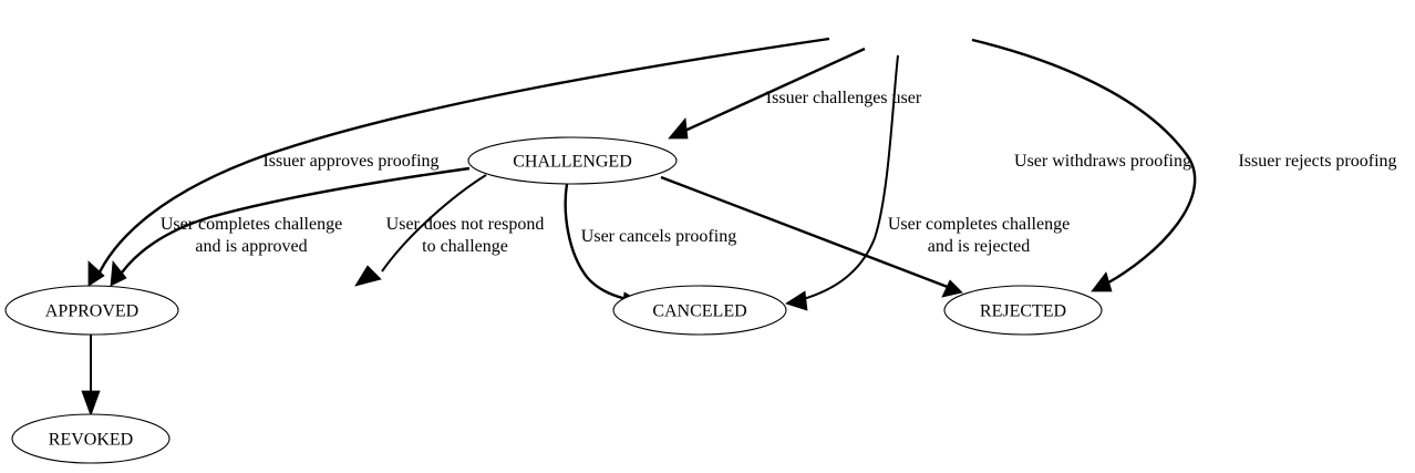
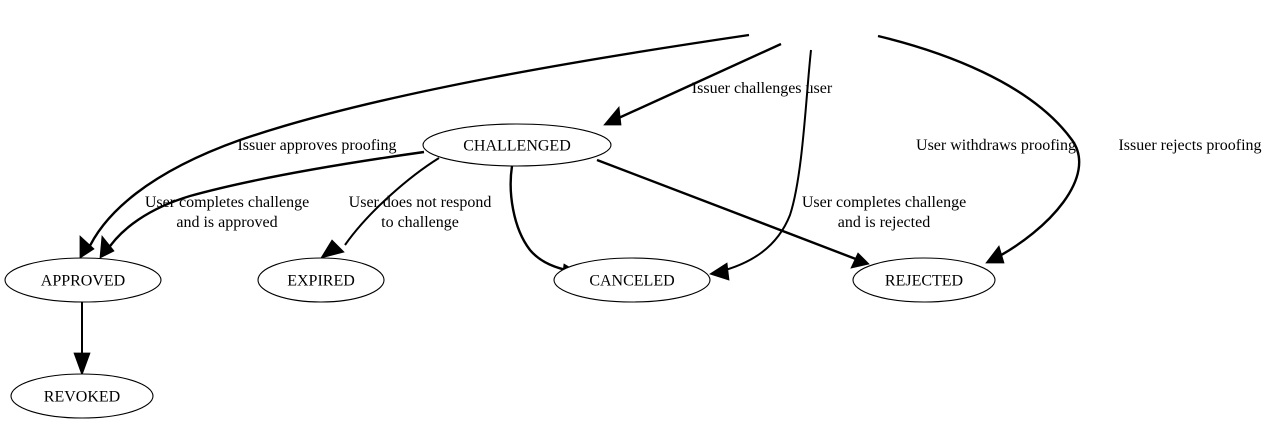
  Issuer approves proofing
  Issuer challenges user
  User withdraws proofing
  Issuer rejects proofing
  User completes challenge
  and is approved
  User does not respond
  to challenge
- User cancels proofing
  User completes challenge
  and is rejected
  CHALLENGED
  APPROVED
+ EXPIRED
  CANCELED
  REJECTED
  REVOKED
